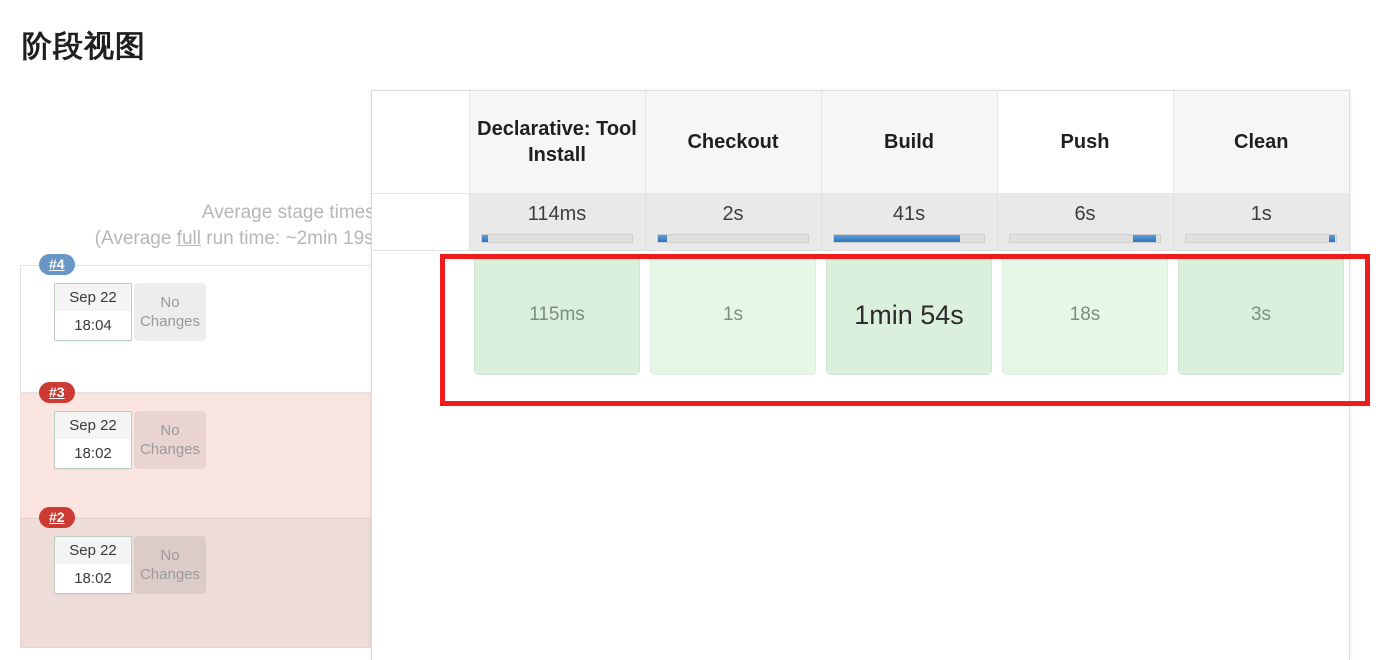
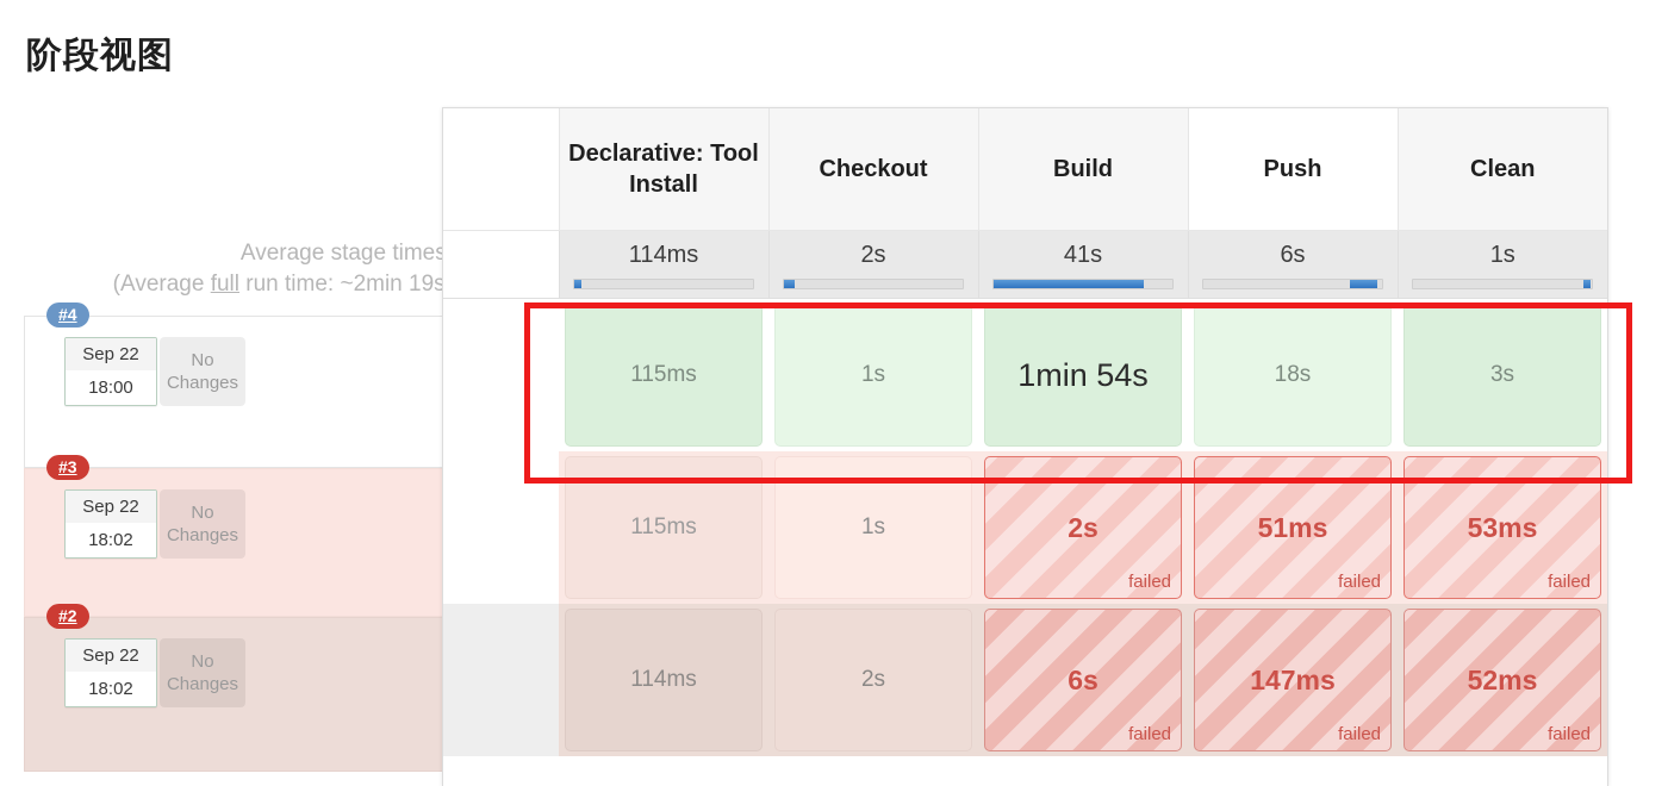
  阶段视图
  Average stage times
  (Average full run time: ~2min 19s
  #4
  Sep 22
- 18:04
+ 18:00
  No Changes
  #3
  Sep 22
  18:02
  No Changes
  #2
  Sep 22
  18:02
  No Changes
  	Declarative: Tool Install	Checkout	Build	Push	Clean
  	114ms	2s	41s	6s	1s
  	115ms	1s	1min 54s	18s	3s
+ 	115ms	1s	2sfailed	51msfailed	53msfailed
+ 	114ms	2s	6sfailed	147msfailed	52msfailed
